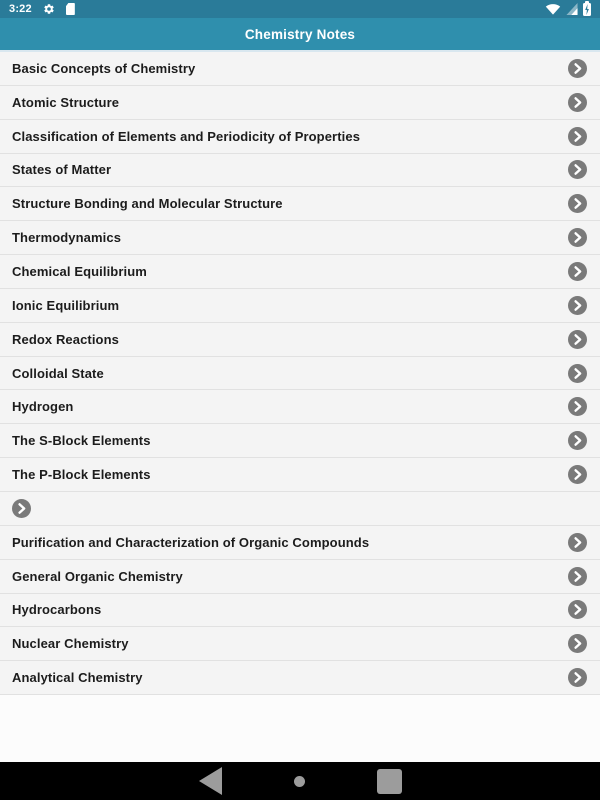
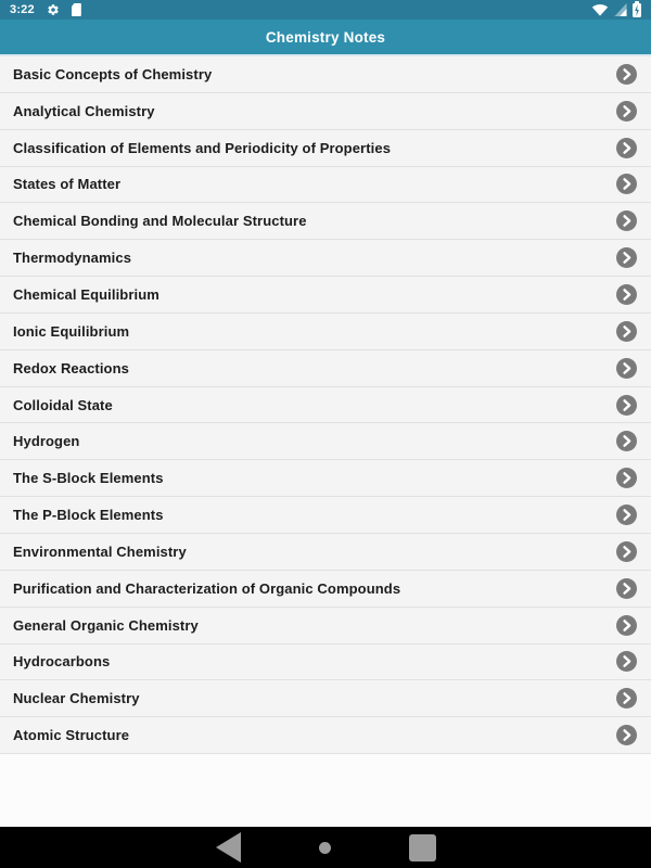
  3:22
  Chemistry Notes
  Basic Concepts of Chemistry
- Atomic Structure
+ Analytical Chemistry
  Classification of Elements and Periodicity of Properties
  States of Matter
- Structure Bonding and Molecular Structure
+ Chemical Bonding and Molecular Structure
  Thermodynamics
  Chemical Equilibrium
  Ionic Equilibrium
  Redox Reactions
  Colloidal State
  Hydrogen
  The S-Block Elements
  The P-Block Elements
+ Environmental Chemistry
  Purification and Characterization of Organic Compounds
  General Organic Chemistry
  Hydrocarbons
  Nuclear Chemistry
- Analytical Chemistry
+ Atomic Structure
